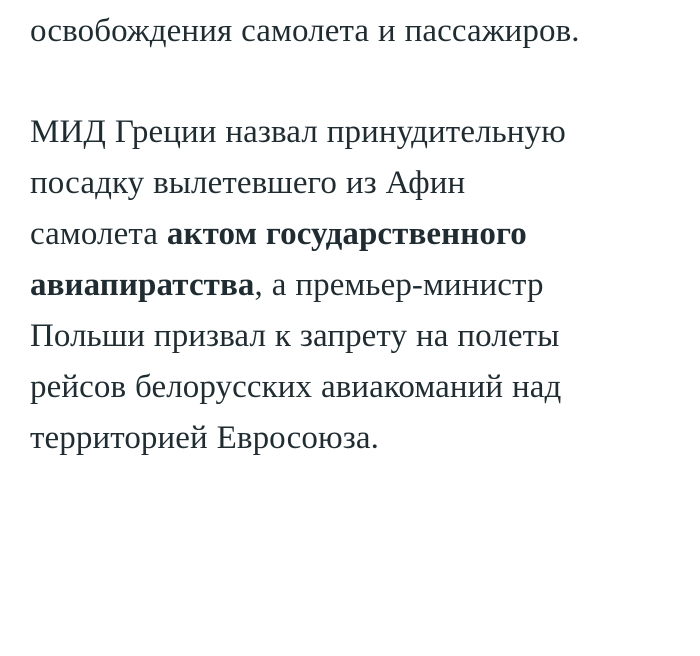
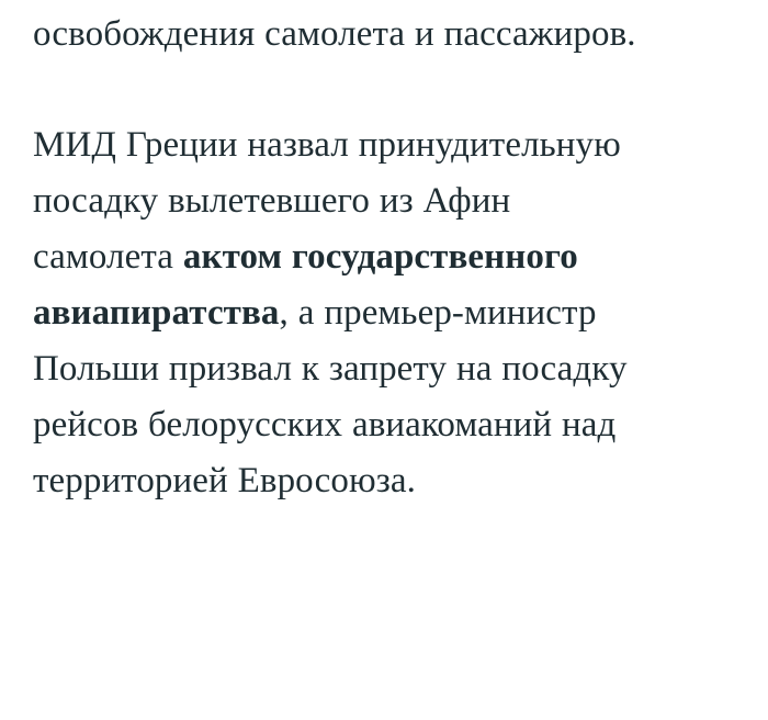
  освобождения самолета и пассажиров.
- МИД Греции назвал принудительную посадку вылетевшего из Афин самолета актом государственного авиапиратства, а премьер-министр Польши призвал к запрету на полеты рейсов белорусских авиакоманий над территорией Евросоюза.
+ МИД Греции назвал принудительную посадку вылетевшего из Афин самолета актом государственного авиапиратства, а премьер-министр Польши призвал к запрету на посадку рейсов белорусских авиакоманий над территорией Евросоюза.
